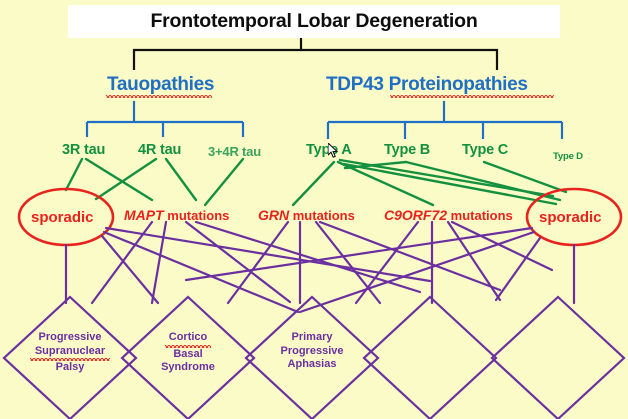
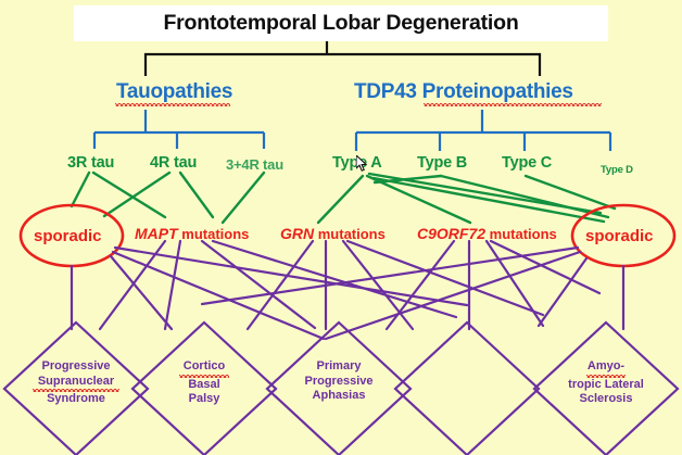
  Frontotemporal Lobar Degeneration
  Tauopathies
  TDP43 Proteinopathies
  3R tau
  4R tau
  3+4R tau
  Typ A
  Type B
  Type C
  Type D
  sporadic
  MAPT mutations
  GRN mutations
  C9ORF72 mutations
  sporadic
  Progressive
- Supranuclear Palsy
+ Supranuclear Syndrome
  Cortico Basal
- Syndrome
+ Palsy
  Primary
  Progressive
  Aphasias
+ Amyo- tropic Lateral
+ Sclerosis
